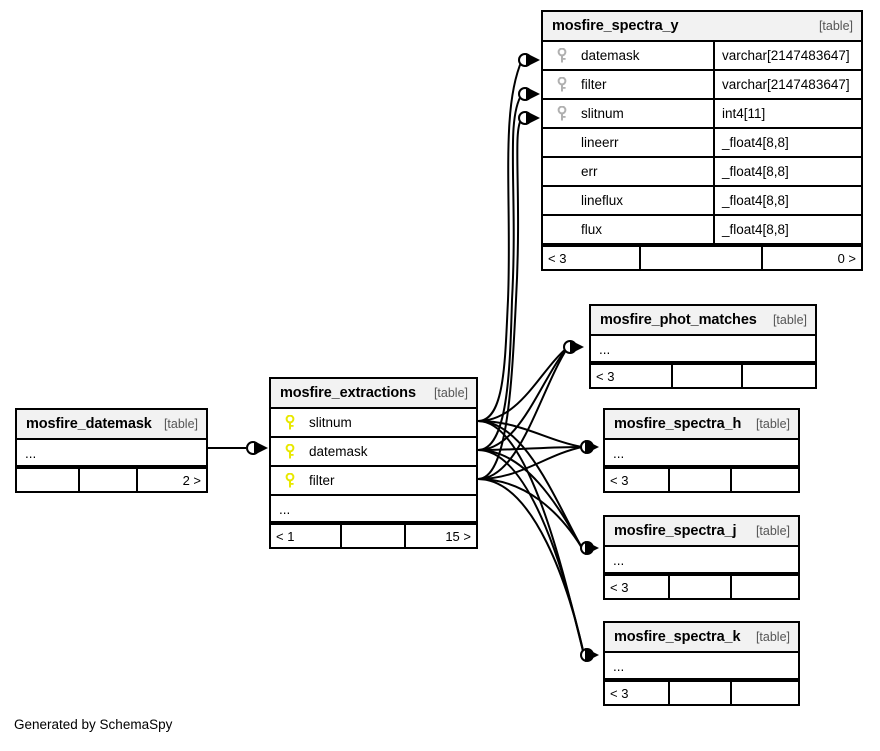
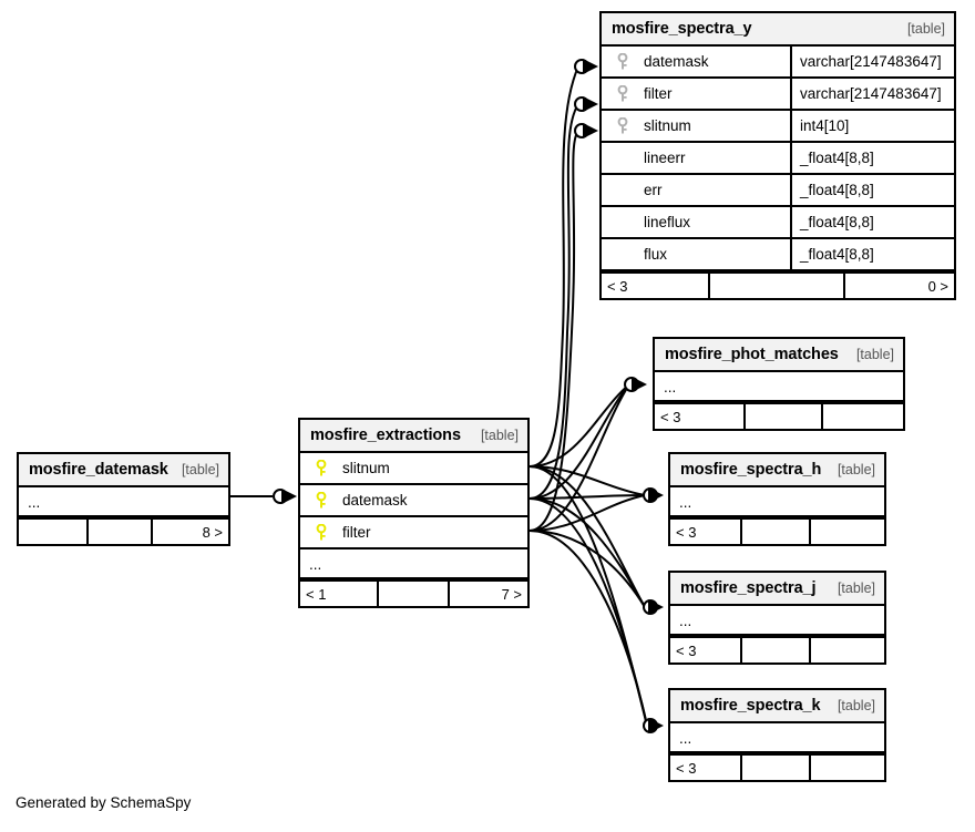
  mosfire_spectra_y
  [table]
  datemask
  varchar[2147483647]
  filter
  varchar[2147483647]
  slitnum
- int4[11]
+ int4[10]
  lineerr
  _float4[8,8]
  err
  _float4[8,8]
  lineflux
  _float4[8,8]
  flux
  _float4[8,8]
  < 3
  0 >
  mosfire_extractions
  [table]
  slitnum
  datemask
  filter
  ...
  < 1
- 15 >
+ 7 >
  mosfire_datemask
  [table]
  ...
- 2 >
+ 8 >
  mosfire_phot_matches
  [table]
  ...
  < 3
  mosfire_spectra_h
  [table]
  ...
  < 3
  mosfire_spectra_j
  [table]
  ...
  < 3
  mosfire_spectra_k
  [table]
  ...
  < 3
  Generated by SchemaSpy
